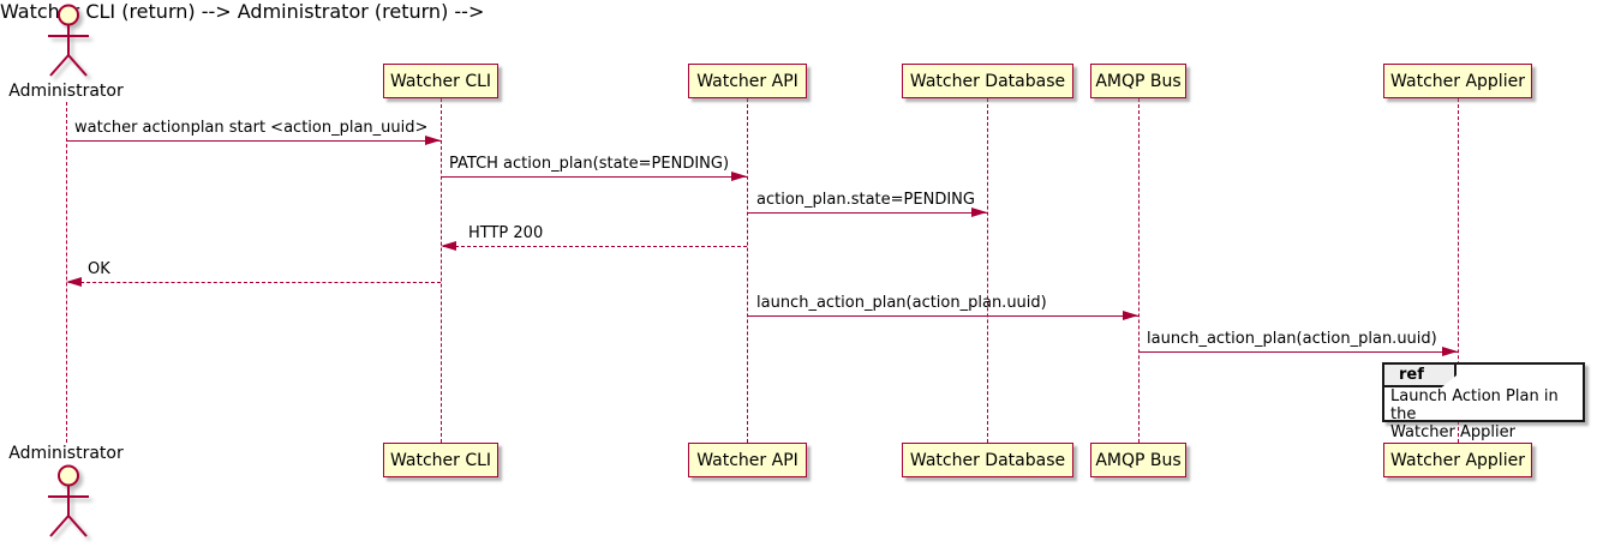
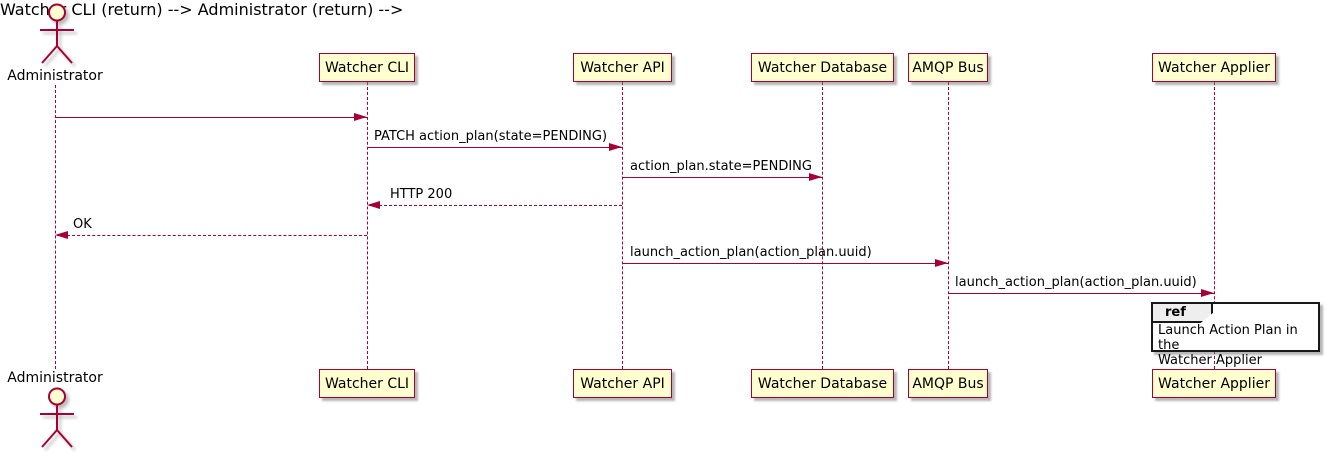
  Administrator
  Administrator
  Watcher CLI
  Watcher API
  Watcher Database
  AMQP Bus
  Watcher Applier
  Watcher CLI
  Watcher API
  Watcher Database
  AMQP Bus
  Watcher Applier
- watcher actionplan start <action_plan_uuid>
  PATCH action_plan(state=PENDING)
  action_plan.state=PENDING
  Watcher CLI (return) -->
  HTTP 200
  Administrator (return) -->
  OK
  launch_action_plan(action_plan.uuid)
  launch_action_plan(action_plan.uuid)
  ref
  Launch Action Plan in the
  Watcher Applier
